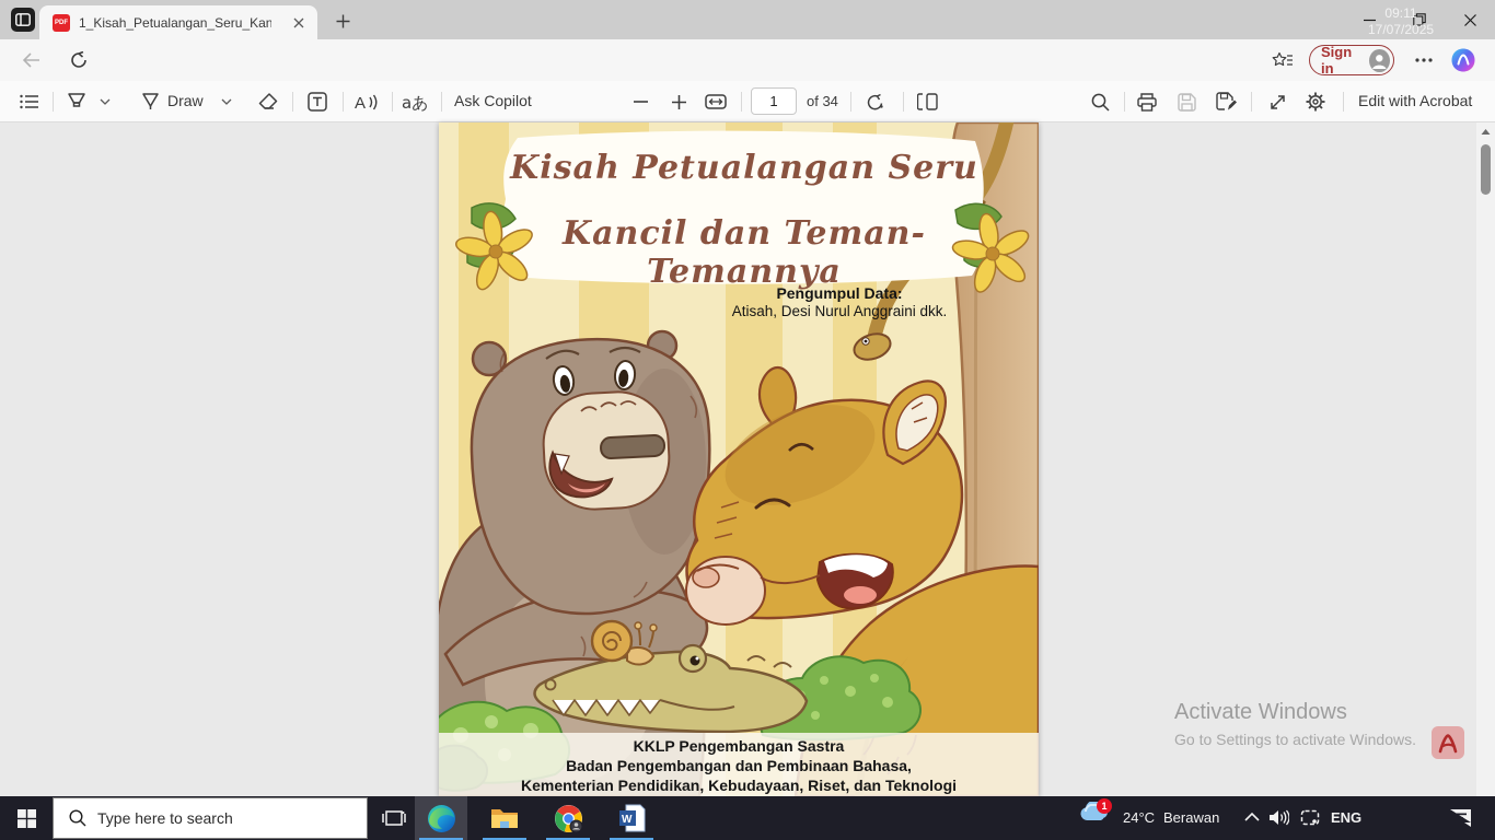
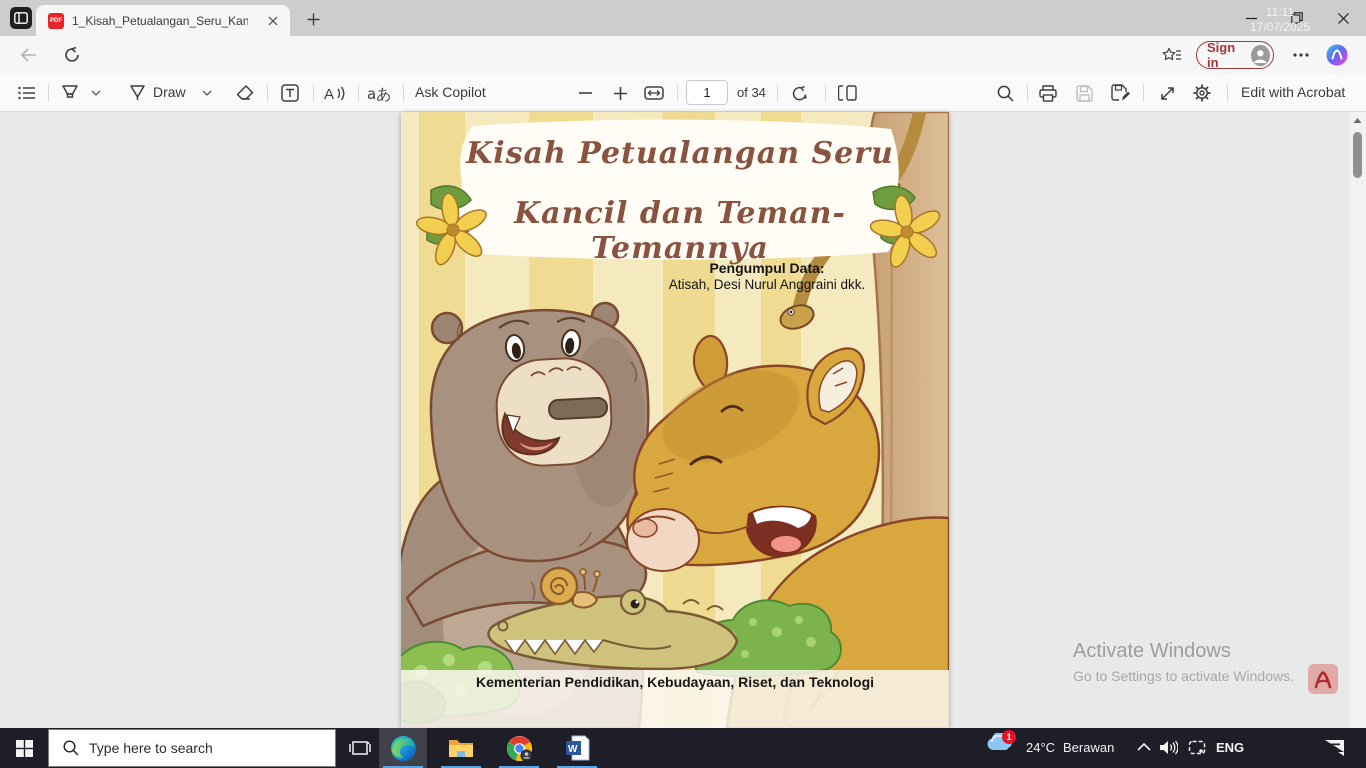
  1_Kisah_Petualangan_Seru_Kan
  Sign in
  Draw
  A
  aあ
  Ask Copilot
  1
  of 34
  Edit with Acrobat
  Kisah Petualangan Seru
  Kancil dan Teman-Temannya
  Pengumpul Data:
  Atisah, Desi Nurul Anggraini dkk.
- KKLP Pengembangan Sastra
- Badan Pengembangan dan Pembinaan Bahasa,
  Kementerian Pendidikan, Kebudayaan, Riset, dan Teknologi
  Activate Windows
  Go to Settings to activate Windows.
  Type here to search
  W
  1
  24°C
  Berawan
  ENG
- 09:11
+ 11:11
  17/07/2025
